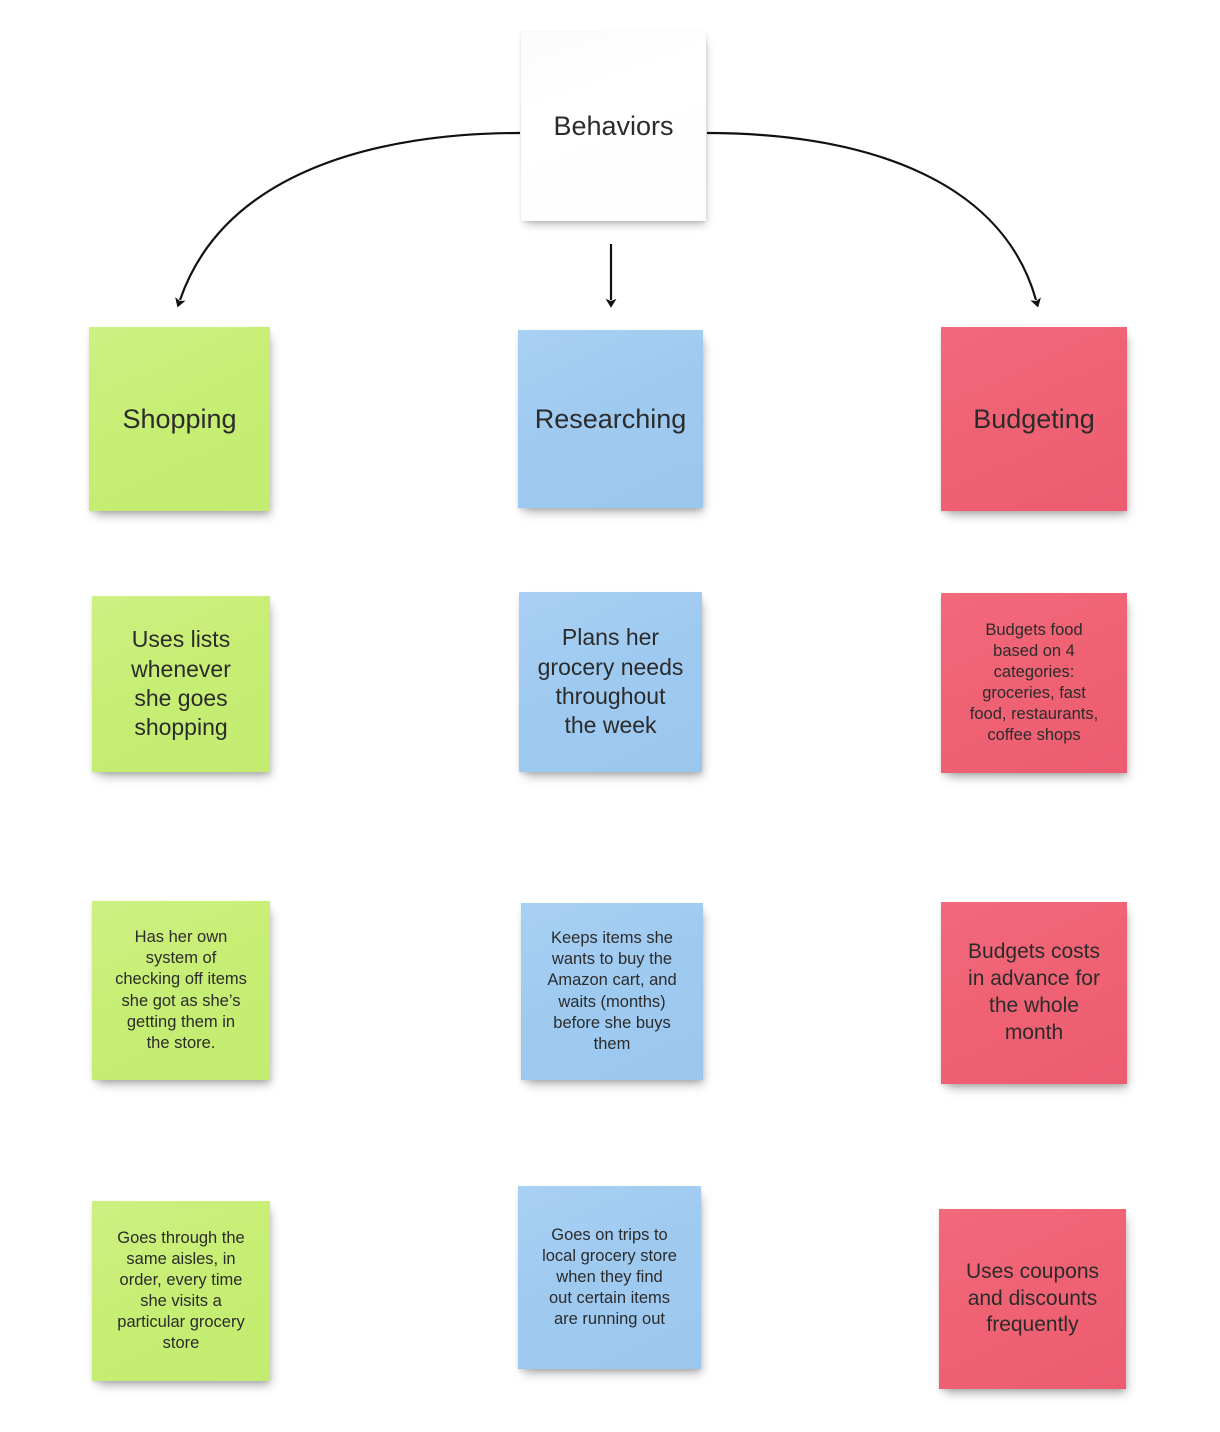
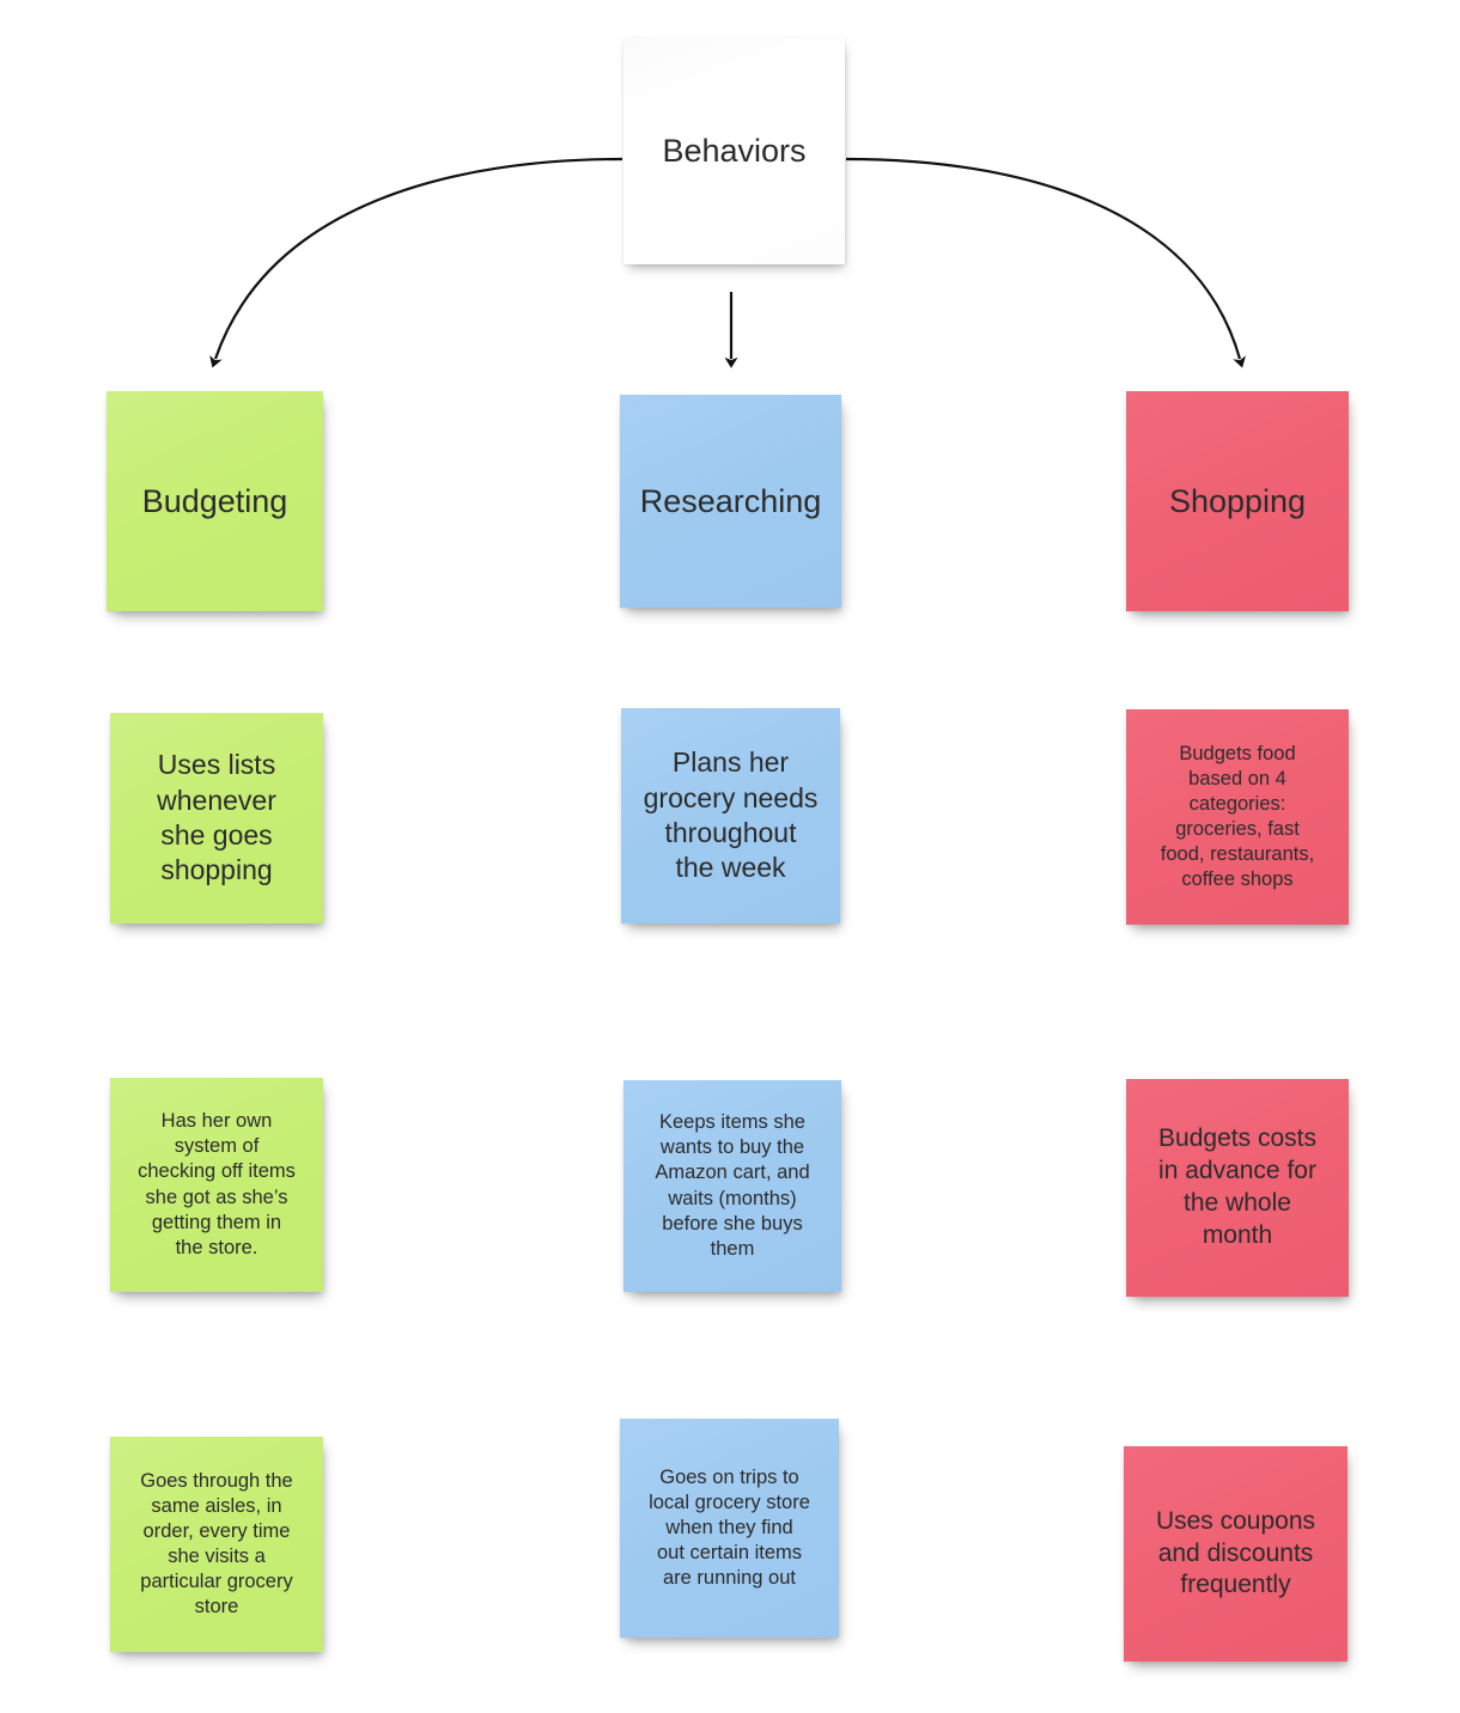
  Behaviors
- Shopping
+ Budgeting
  Researching
- Budgeting
+ Shopping
  Uses lists
  whenever
  she goes
  shopping
  Plans her
  grocery needs
  throughout
  the week
  Budgets food
  based on 4
  categories:
  groceries, fast
  food, restaurants,
  coffee shops
  Has her own
  system of
  checking off items
  she got as she’s
  getting them in
  the store.
  Keeps items she
  wants to buy the
  Amazon cart, and
  waits (months)
  before she buys
  them
  Budgets costs
  in advance for
  the whole
  month
  Goes through the
  same aisles, in
  order, every time
  she visits a
  particular grocery
  store
  Goes on trips to
  local grocery store
  when they find
  out certain items
  are running out
  Uses coupons
  and discounts
  frequently
